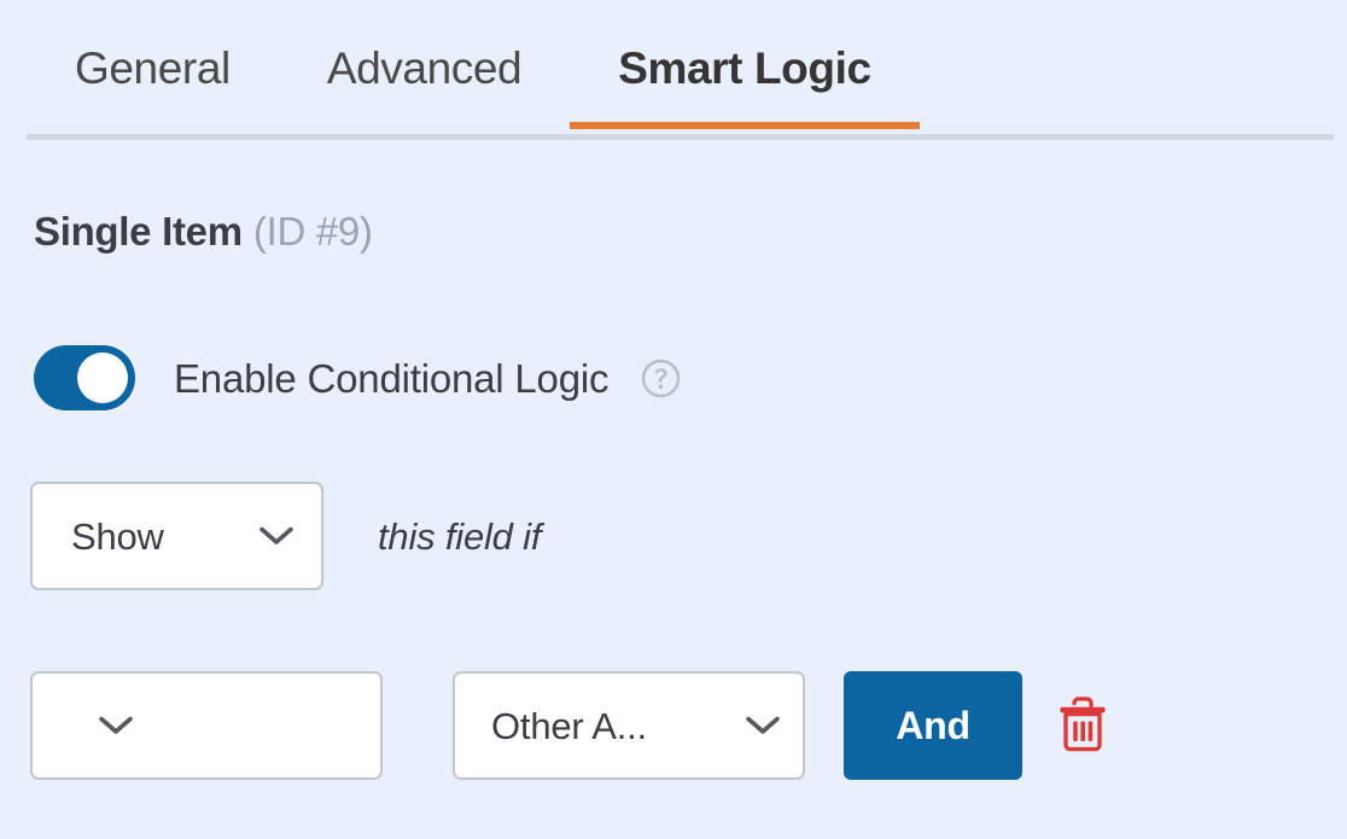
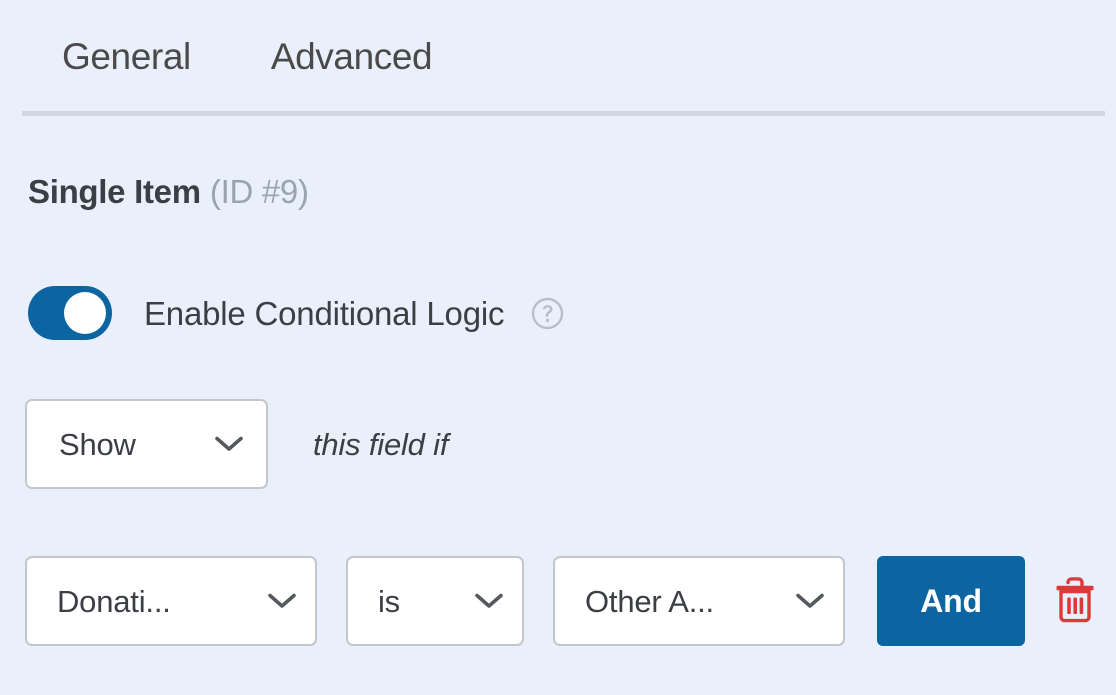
  General
  Advanced
- Smart Logic
  Single Item (ID #9)
  Enable Conditional Logic
  Show
  this field if
+ Donati...
+ is
  Other A...
  And
